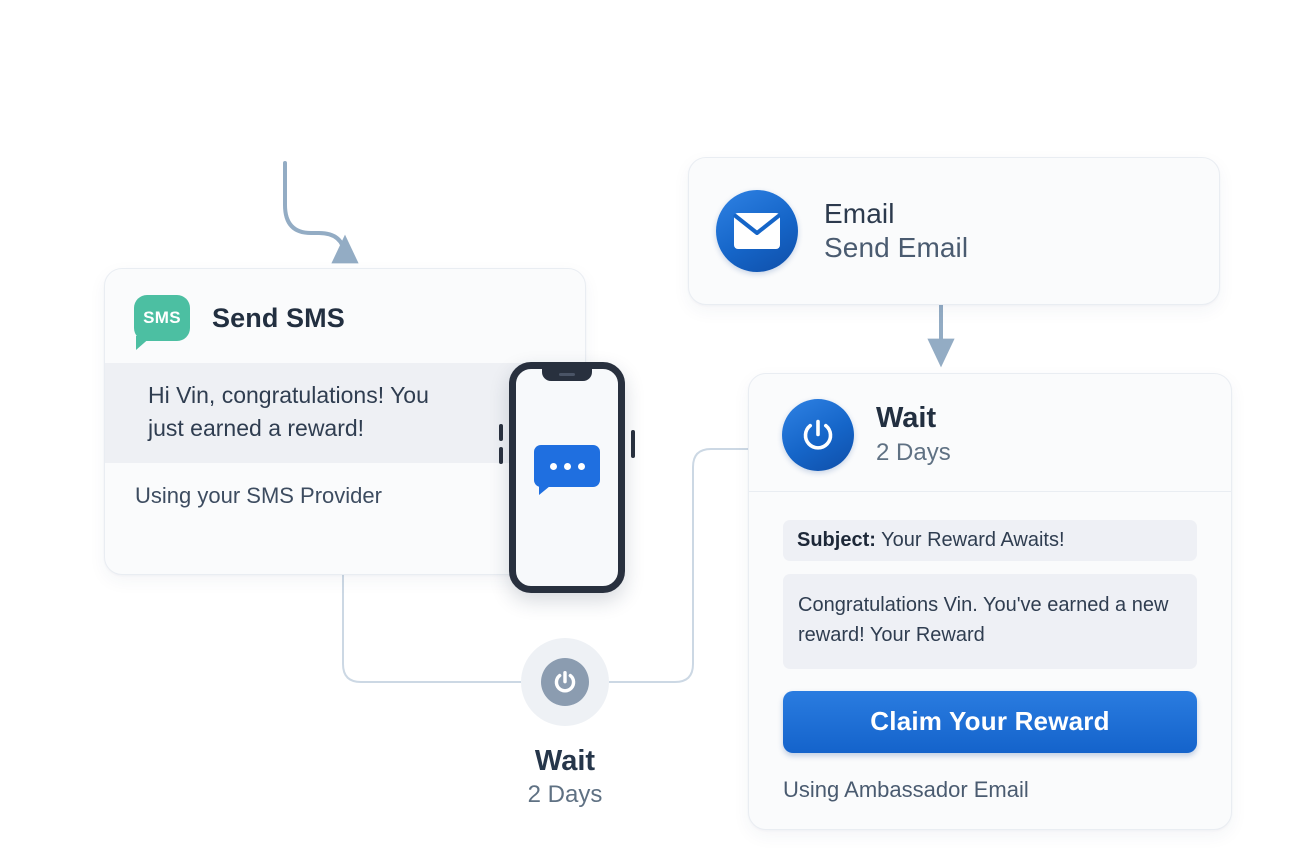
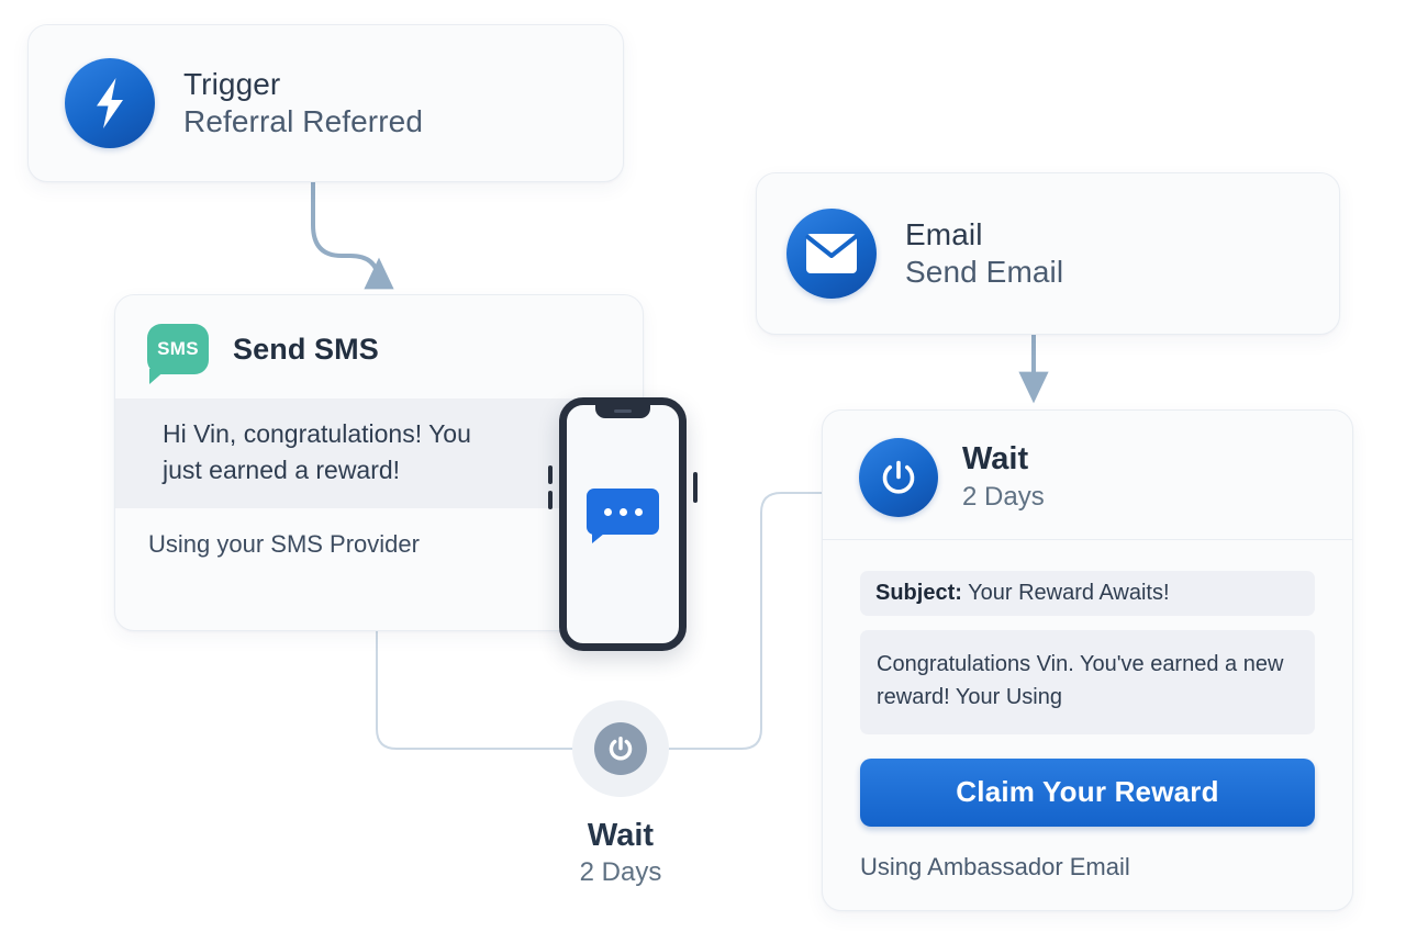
+ Trigger
+ Referral Referred
  SMS
  Send SMS
  Hi Vin, congratulations! You
  just earned a reward!
  Using your SMS Provider
  Email
  Send Email
  Wait
  2 Days
  Subject: Your Reward Awaits!
- Congratulations Vin. You've earned a new reward! Your Reward
+ Congratulations Vin. You've earned a new reward! Your Using
  Claim Your Reward
  Using Ambassador Email
  Wait
  2 Days
